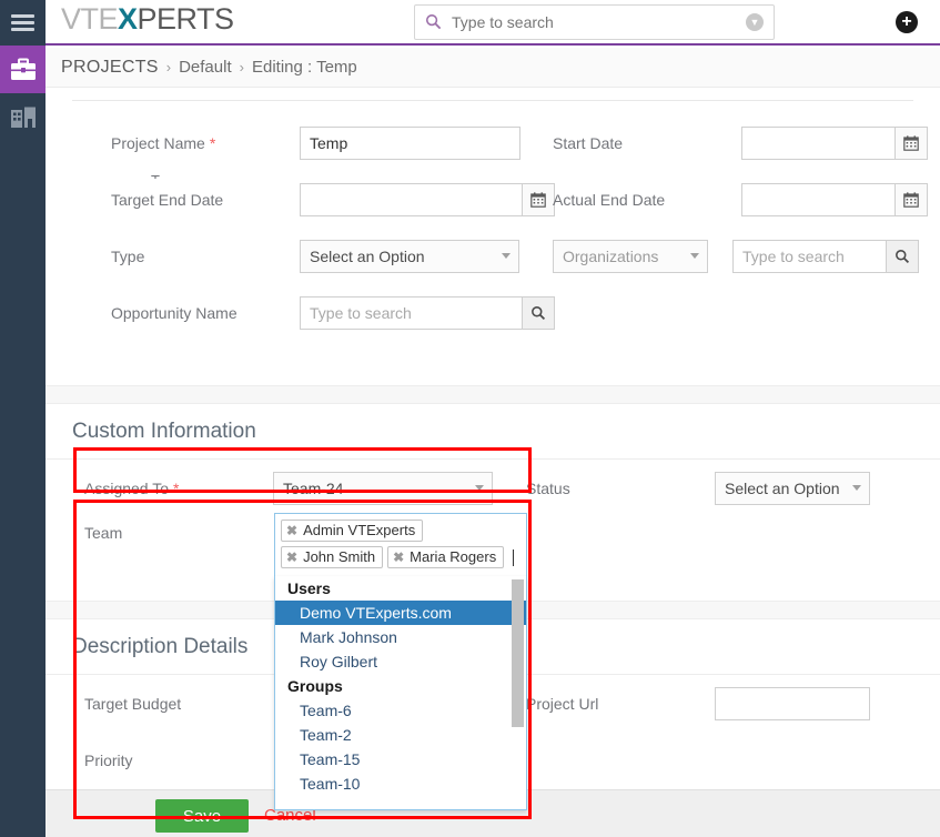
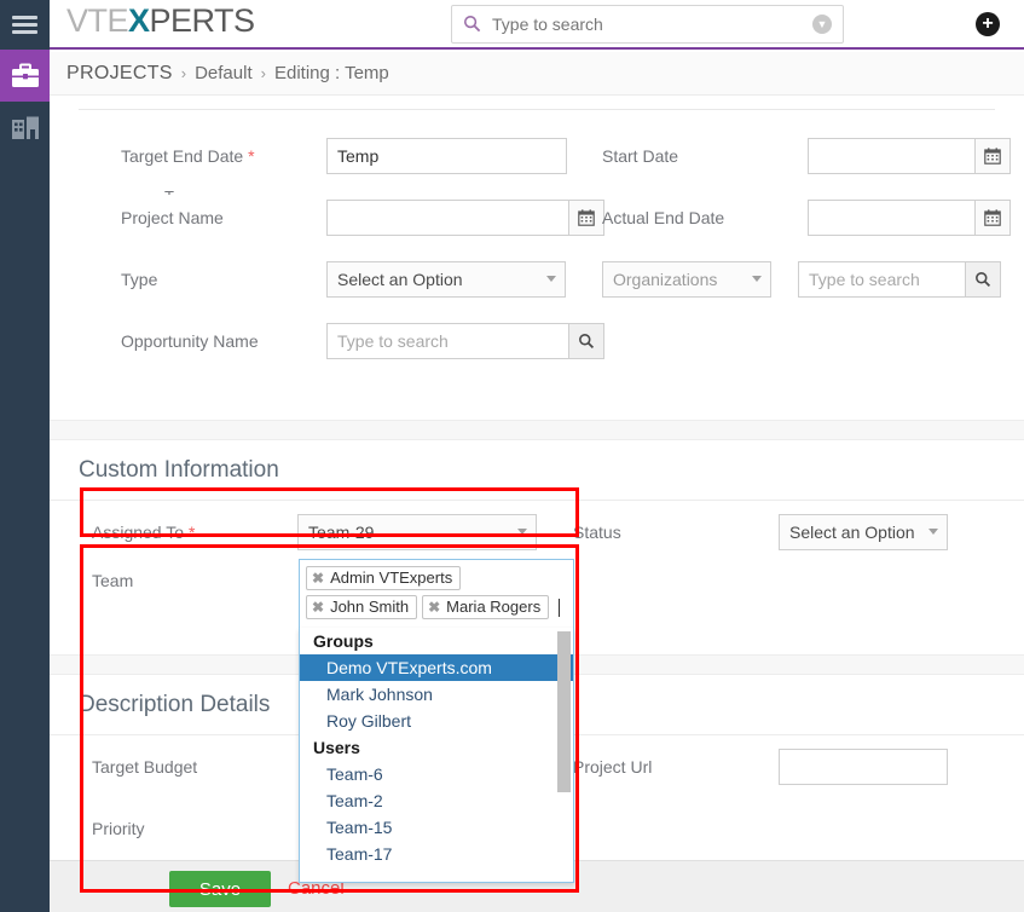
  VTEXPERTS
  Type to search
  ▼
  +
  PROJECTS
  ›
  Default
  ›
  Editing : Temp
- Project Name *
+ Target End Date *
  Temp
  Start Date
- Target End Date
+ Project Name
  Actual End Date
  Type
  Select an Option
  Organizations
  Type to search
  Opportunity Name
  Type to search
  Custom Information
  Assigned To *
- Team-24
+ Team-29
  Status
  Select an Option
  Team
  Description Details
  Target Budget
  Project Url
  Priority
  ✖
  Admin VTExperts
  ✖
  John Smith
  ✖
  Maria Rogers
- Users
+ Groups
  Demo VTExperts.com
  Mark Johnson
  Roy Gilbert
- Groups
+ Users
  Team-6
  Team-2
  Team-15
- Team-10
+ Team-17
  Save
  Cancel
